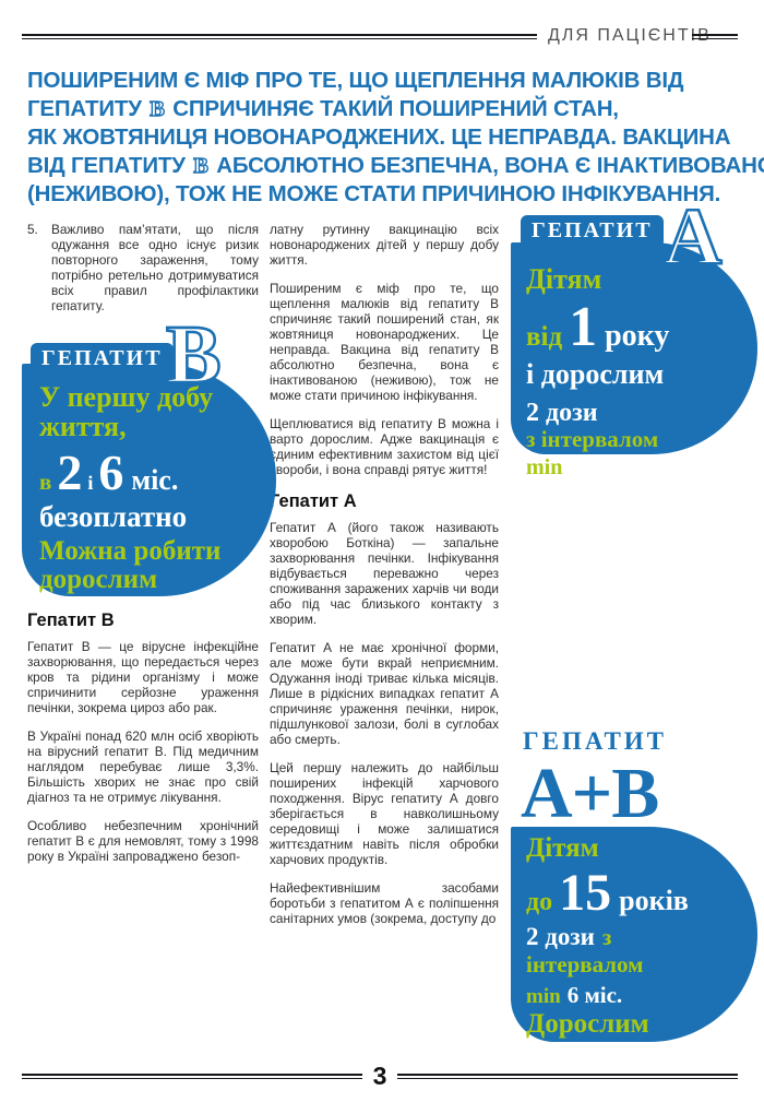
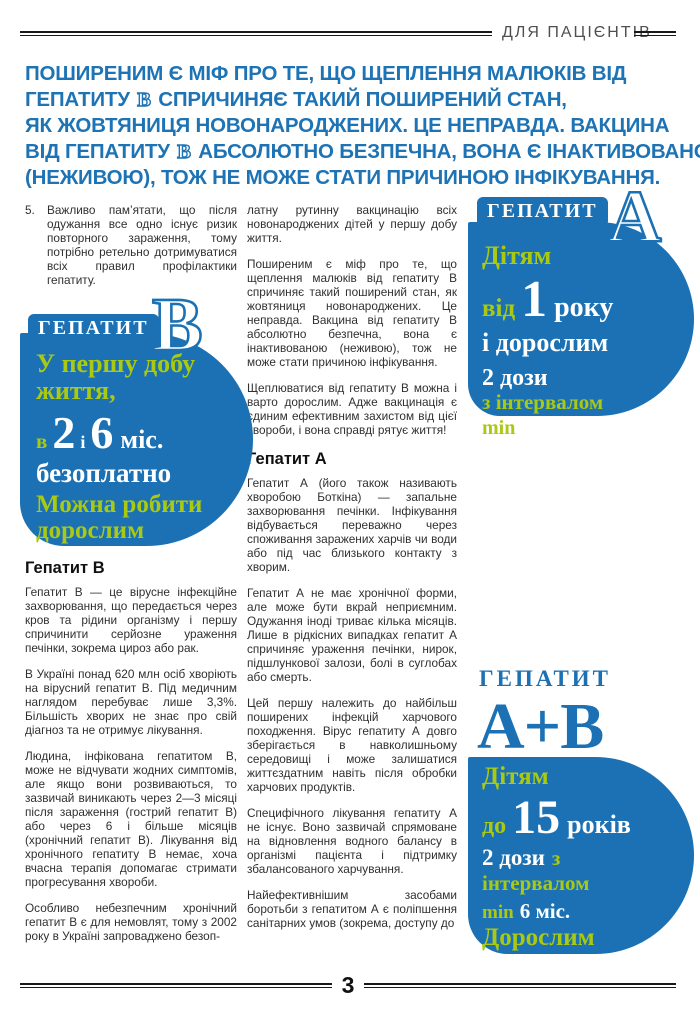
  ДЛЯ ПАЦІЄНТІВ
  ПОШИРЕНИМ Є МІФ ПРО ТЕ, ЩО ЩЕПЛЕННЯ МАЛЮКІВ ВІД
  ГЕПАТИТУ В СПРИЧИНЯЄ ТАКИЙ ПОШИРЕНИЙ СТАН,
  ЯК ЖОВТЯНИЦЯ НОВОНАРОДЖЕНИХ. ЦЕ НЕПРАВДА. ВАКЦИНА
  ВІД ГЕПАТИТУ В АБСОЛЮТНО БЕЗПЕЧНА, ВОНА Є ІНАКТИВОВАН
  (НЕЖИВОЮ), ТОЖ НЕ МОЖЕ СТАТИ ПРИЧИНОЮ ІНФІКУВАННЯ.
  5.
  Важливо пам’ятати, що після одужання все одно існує ризик повторного зараження, тому потрібно ретельно дотримуватися всіх правил профілактики гепатиту.
  ГЕПАТИТ
  В
  У першу добу
  життя,
  в
  2
  і
  6
  міс.
  безоплатно
  Можна робити
  дорослим
  Гепатит В
- Гепатит В — це вірусне інфекційне захворювання, що передається через кров та рідини організму і може спричинити серйозне ураження печінки, зокрема цироз або рак.
+ Гепатит В — це вірусне інфекційне захворювання, що передається через кров та рідини організму і першу спричинити серйозне ураження печінки, зокрема цироз або рак.
  В Україні понад 620 млн осіб хворіють на вірусний гепатит В. Під медичним наглядом перебуває лише 3,3%. Більшість хворих не знає про свій діагноз та не отримує лікування.
+ Людина, інфікована гепатитом В, може не відчувати жодних симптомів, але якщо вони розвиваються, то зазвичай виникають через 2—3 місяці після зараження (гострий гепатит В) або через 6 і більше місяців (хронічний гепатит В). Лікування від хронічного гепатиту В немає, хоча вчасна терапія допомагає стримати прогресування хвороби.
- Особливо небезпечним хронічний гепатит В є для немовлят, тому з 1998 року в Україні запроваджено безоп-
+ Особливо небезпечним хронічний гепатит В є для немовлят, тому з 2002 року в Україні запроваджено безоп-
  латну рутинну вакцинацію всіх новонароджених дітей у першу добу життя.
  Поширеним є міф про те, що щеплення малюків від гепатиту В спричиняє такий поширений стан, як жовтяниця новонароджених. Це неправда. Вакцина від гепатиту В абсолютно безпечна, вона є інактивованою (неживою), тож не може стати причиною інфікування.
  Щеплюватися від гепатиту В можна і варто дорослим. Адже вакцинація є диним ефективним захистом від цієї вороби, і вона справді рятує життя!
  Гепатит А
  Гепатит А (його також називають хворобою Боткіна) — запальне захворювання печінки. Інфікування відбувається переважно через споживання заражених харчів чи води або під час близького контакту з хворим.
  Гепатит А не має хронічної форми, але може бути вкрай неприємним. Одужання іноді триває кілька місяців. Лише в рідкісних випадках гепатит А спричиняє ураження печінки, нирок, підшлункової залози, болі в суглобах або смерть.
  Цей першу належить до найбільш поширених інфекцій харчового походження. Вірус гепатиту А довго зберігається в навколишньому середовищі і може залишатися життєздатним навіть після обробки харчових продуктів.
+ Специфічного лікування гепатиту А не існує. Воно зазвичай спрямоване на відновлення водного балансу в організмі пацієнта і підтримку збалансованого харчування.
  Найефективнішим засобами боротьби з гепатитом А є поліпшення санітарних умов (зокрема, доступу до
  ГЕПАТИТ
  А
  Дітям
  від
  1
  року
  і дорослим
  2 дози
  з інтервалом
  min
  6 міс.
  ГЕПАТИТ
  А+В
  Дітям
  до
  15
  років
  2 дози
  з
  інтервалом
  min
  6 міс.
  Дорослим
  3 дози
  3
